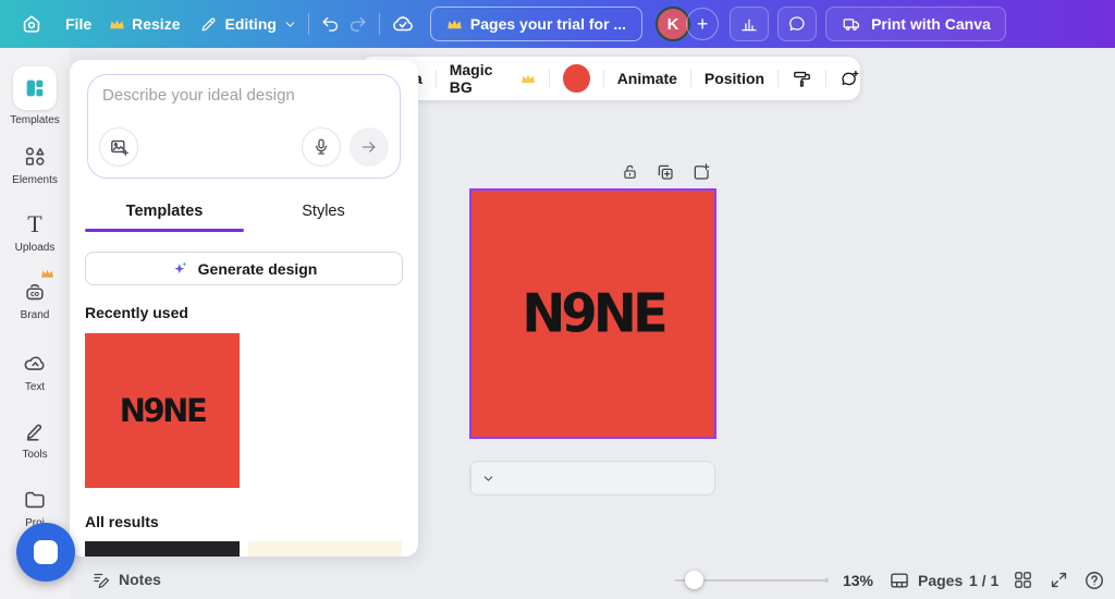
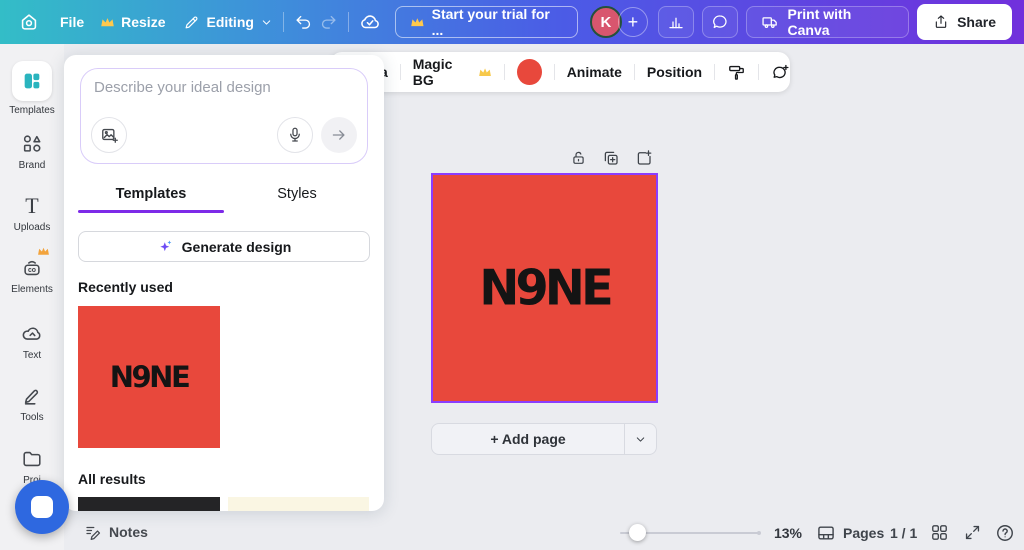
  File
  Resize
  Editing
- Pages your trial for ...
+ Start your trial for ...
  K
  +
  Print with Canva
+ Share
  Magic BG
  Animate
  Position
  N9NE
+ + Add page
  Templates
- Elements
+ Brand
  T
  Uploads
- Brand
+ Elements
  Text
  Tools
  Describe your ideal design
  Templates
  Styles
  Generate design
  Recently used
  N9NE
  All results
  Notes
  13%
  Pages
  1 / 1
